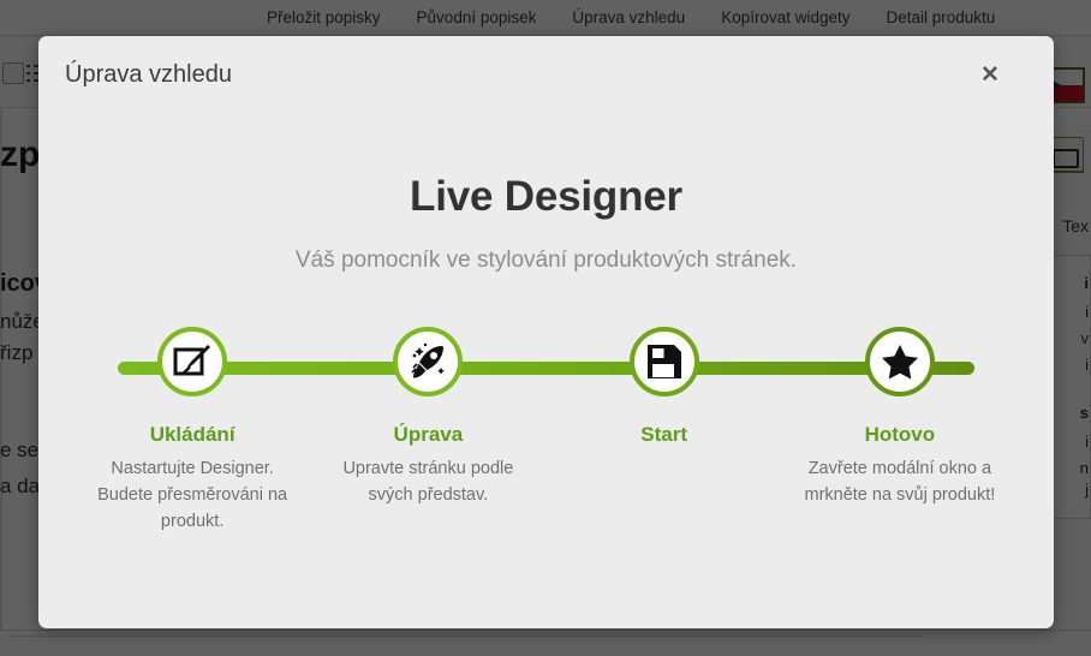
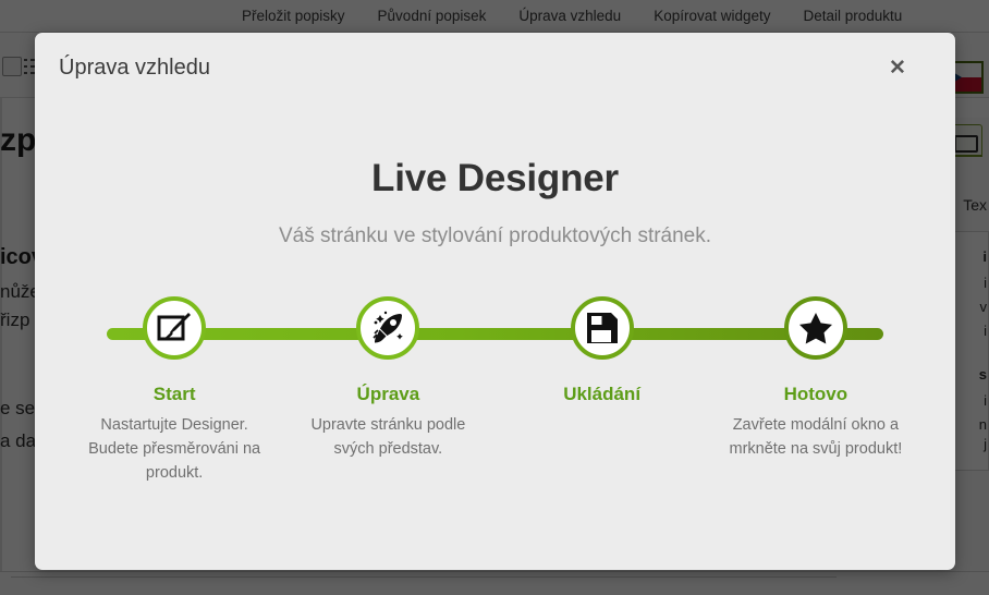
  Přeložit popisky
  Původní popisek
  Úprava vzhledu
  Kopírovat widgety
  Detail produktu
  zp
  ico
  nůž
  řizp
  e se
  a da
  Tex
  i
  i
  v
  i
  s
  i
  n
  j
  Úprava vzhledu
  ✕
  Live Designer
- Váš pomocník ve stylování produktových stránek.
+ Váš stránku ve stylování produktových stránek.
- Ukládání
+ Start
  Nastartujte Designer. Budete přesměrováni na produkt.
  Úprava
  Upravte stránku podle svých představ.
- Start
+ Ukládání
  Hotovo
  Zavřete modální okno a mrkněte na svůj produkt!
